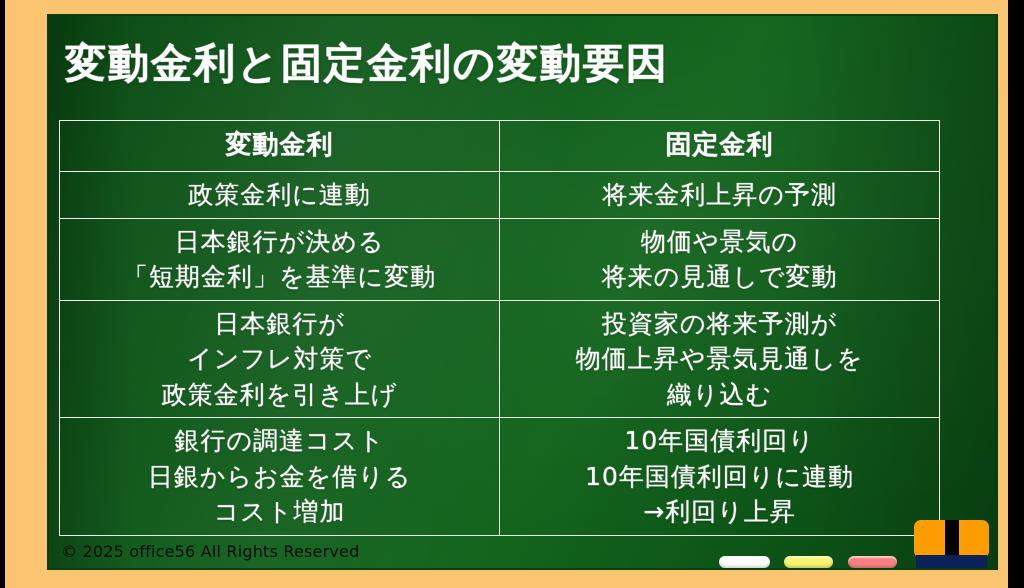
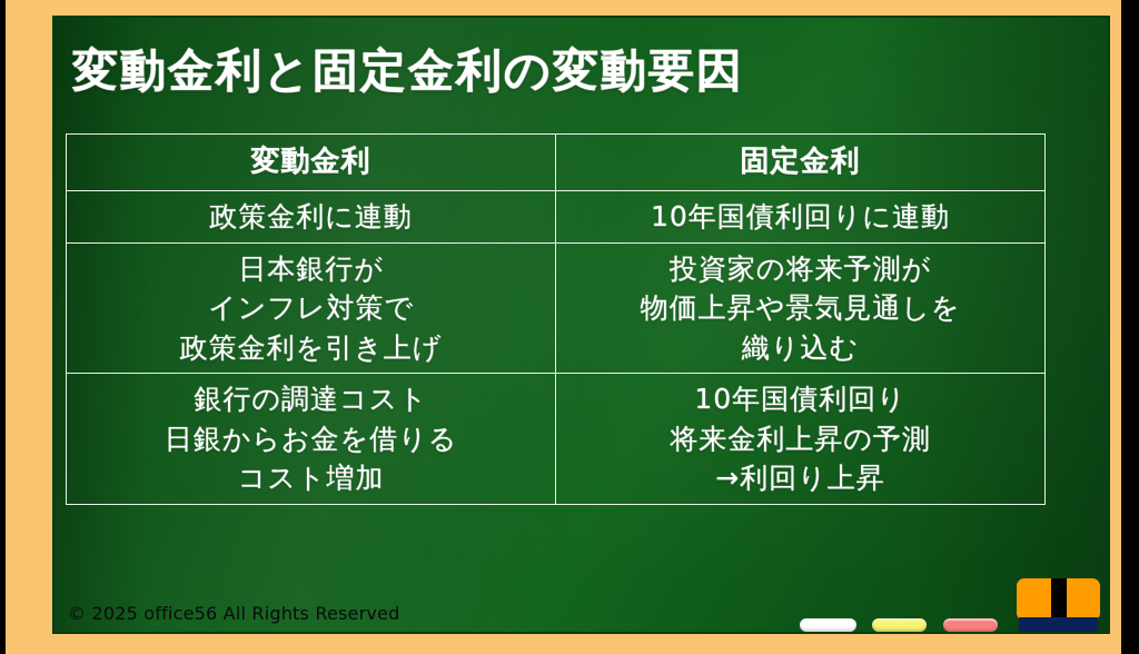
  変動金利と固定金利の変動要因
  変動金利	固定金利
- 政策金利に連動	将来金利上昇の予測
+ 政策金利に連動	10年国債利回りに連動
- 日本銀行が決める 「短期金利」を基準に変動	物価や景気の 将来の見通しで変動
  日本銀行が インフレ対策で 政策金利を引き上げ	投資家の将来予測が 物価上昇や景気見通しを 織り込む
- 銀行の調達コスト 日銀からお金を借りる コスト増加	10年国債利回り 10年国債利回りに連動 →利回り上昇
+ 銀行の調達コスト 日銀からお金を借りる コスト増加	10年国債利回り 将来金利上昇の予測 →利回り上昇
  © 2025 office56 All Rights Reserved
